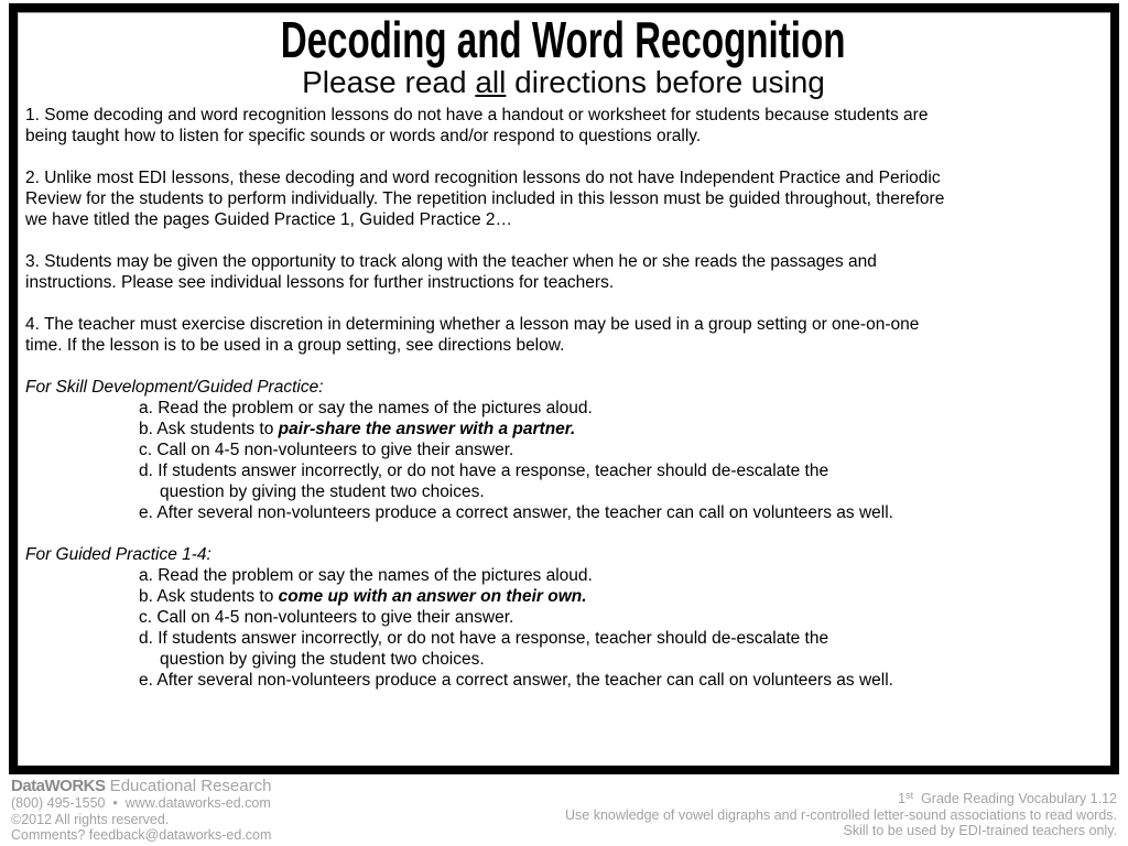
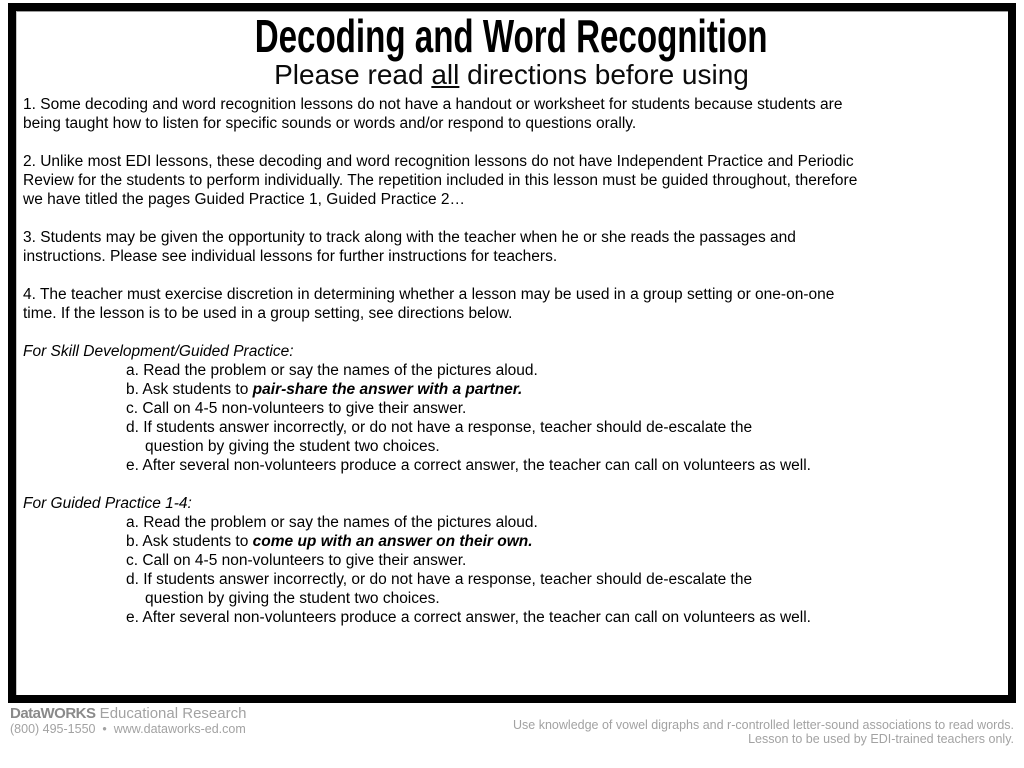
  Decoding and Word Recognition
  Please read all directions before using
  1. Some decoding and word recognition lessons do not have a handout or worksheet for students because students are
  being taught how to listen for specific sounds or words and/or respond to questions orally.
  2. Unlike most EDI lessons, these decoding and word recognition lessons do not have Independent Practice and Periodic
  Review for the students to perform individually. The repetition included in this lesson must be guided throughout, therefore
  we have titled the pages Guided Practice 1, Guided Practice 2…
  3. Students may be given the opportunity to track along with the teacher when he or she reads the passages and
  instructions. Please see individual lessons for further instructions for teachers.
  4. The teacher must exercise discretion in determining whether a lesson may be used in a group setting or one-on-one
  time. If the lesson is to be used in a group setting, see directions below.
  For Skill Development/Guided Practice:
  a. Read the problem or say the names of the pictures aloud.
  b. Ask students to pair-share the answer with a partner.
  c. Call on 4-5 non-volunteers to give their answer.
  d. If students answer incorrectly, or do not have a response, teacher should de-escalate the
  question by giving the student two choices.
  e. After several non-volunteers produce a correct answer, the teacher can call on volunteers as well.
  For Guided Practice 1-4:
  a. Read the problem or say the names of the pictures aloud.
  b. Ask students to come up with an answer on their own.
  c. Call on 4-5 non-volunteers to give their answer.
  d. If students answer incorrectly, or do not have a response, teacher should de-escalate the
  question by giving the student two choices.
  e. After several non-volunteers produce a correct answer, the teacher can call on volunteers as well.
  DataWORKS Educational Research
  (800) 495-1550 • www.dataworks-ed.com
- ©2012 All rights reserved.
- Comments? feedback@dataworks-ed.com
- 1st Grade Reading Vocabulary 1.12
  Use knowledge of vowel digraphs and r-controlled letter-sound associations to read words.
- Skill to be used by EDI-trained teachers only.
+ Lesson to be used by EDI-trained teachers only.
